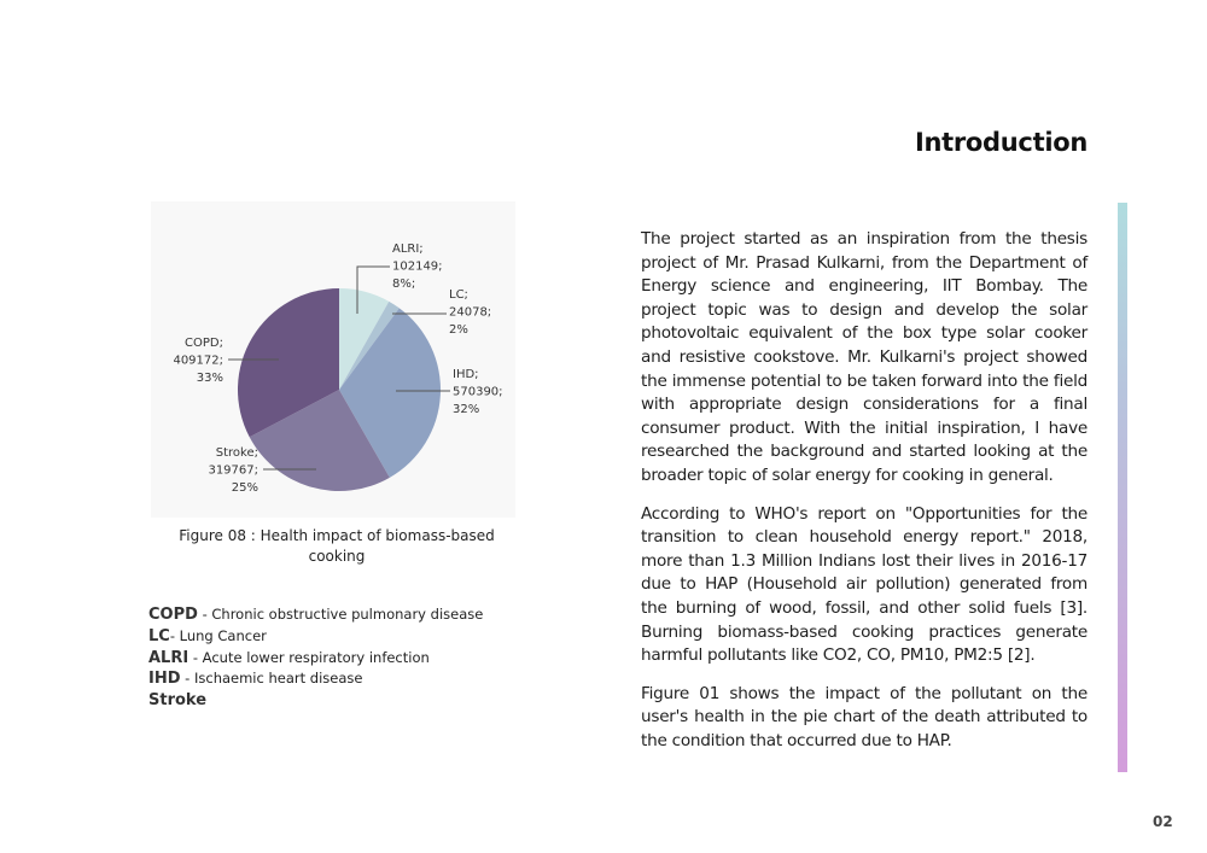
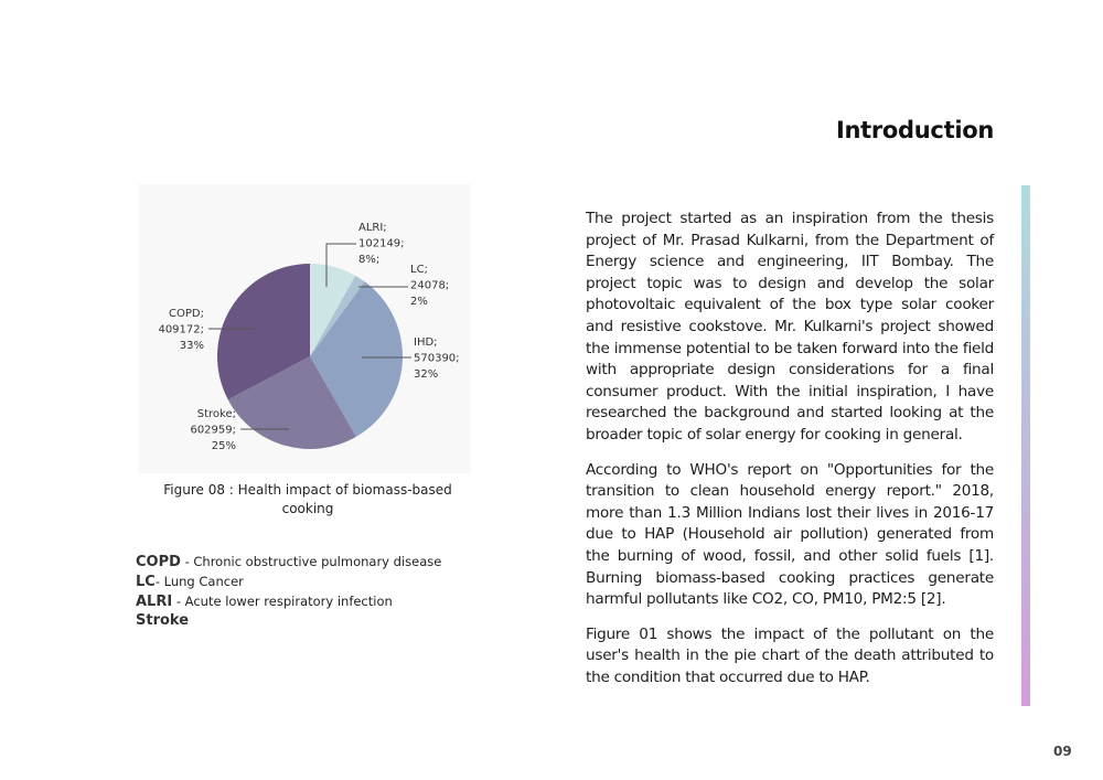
  Introduction
  ALRI; 102149; 8%;
  LC; 24078; 2%
  IHD; 570390; 32%
- Stroke; 319767; 25%
+ Stroke; 602959; 25%
  COPD; 409172; 33%
  Figure 08 : Health impact of biomass-based cooking
  COPD - Chronic obstructive pulmonary disease
  LC- Lung Cancer
  ALRI - Acute lower respiratory infection
- IHD - Ischaemic heart disease
  Stroke
  The project started as an inspiration from the thesis project of Mr. Prasad Kulkarni, from the Department of Energy science and engineering, IIT Bombay. The project topic was to design and develop the solar photovoltaic equivalent of the box type solar cooker and resistive cookstove. Mr. Kulkarni's project showed the immense potential to be taken forward into the field with appropriate design considerations for a final consumer product. With the initial inspiration, I have researched the background and started looking at the broader topic of solar energy for cooking in general.
- According to WHO's report on "Opportunities for the transition to clean household energy report." 2018, more than 1.3 Million Indians lost their lives in 2016-17 due to HAP (Household air pollution) generated from the burning of wood, fossil, and other solid fuels [3]. Burning biomass-based cooking practices generate harmful pollutants like CO2, CO, PM10, PM2:5 [2].
+ According to WHO's report on "Opportunities for the transition to clean household energy report." 2018, more than 1.3 Million Indians lost their lives in 2016-17 due to HAP (Household air pollution) generated from the burning of wood, fossil, and other solid fuels [1]. Burning biomass-based cooking practices generate harmful pollutants like CO2, CO, PM10, PM2:5 [2].
  Figure 01 shows the impact of the pollutant on the user's health in the pie chart of the death attributed to the condition that occurred due to HAP.
- 02
+ 09
